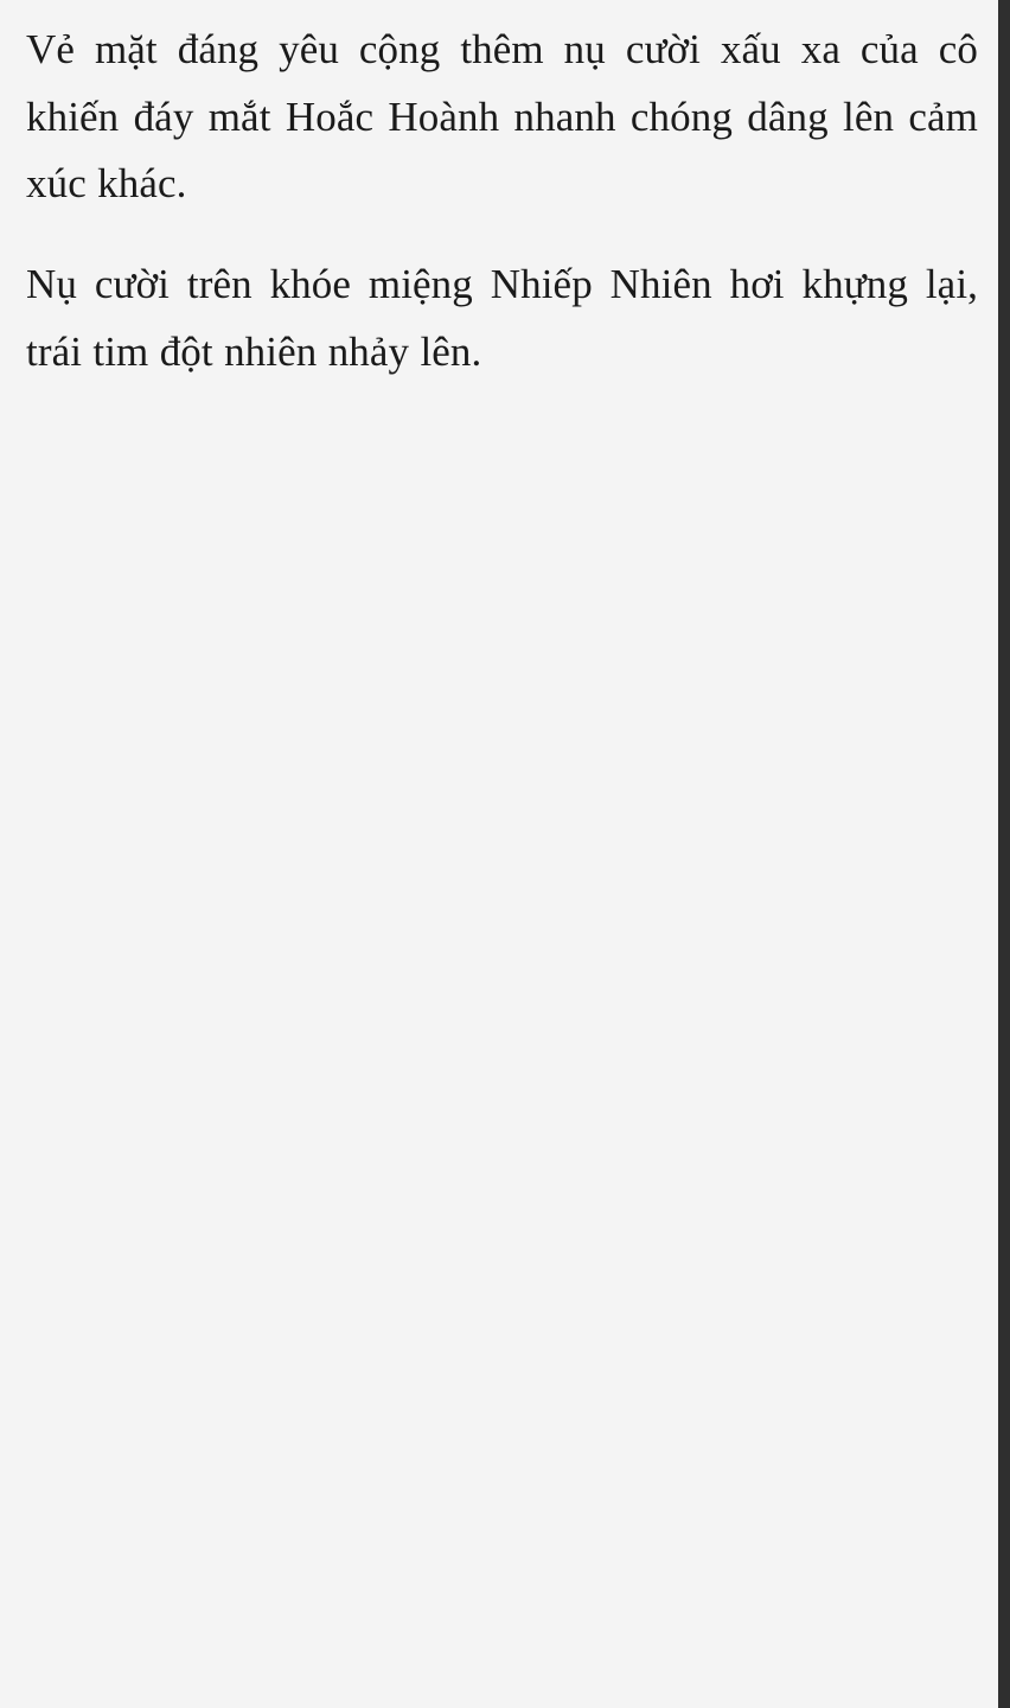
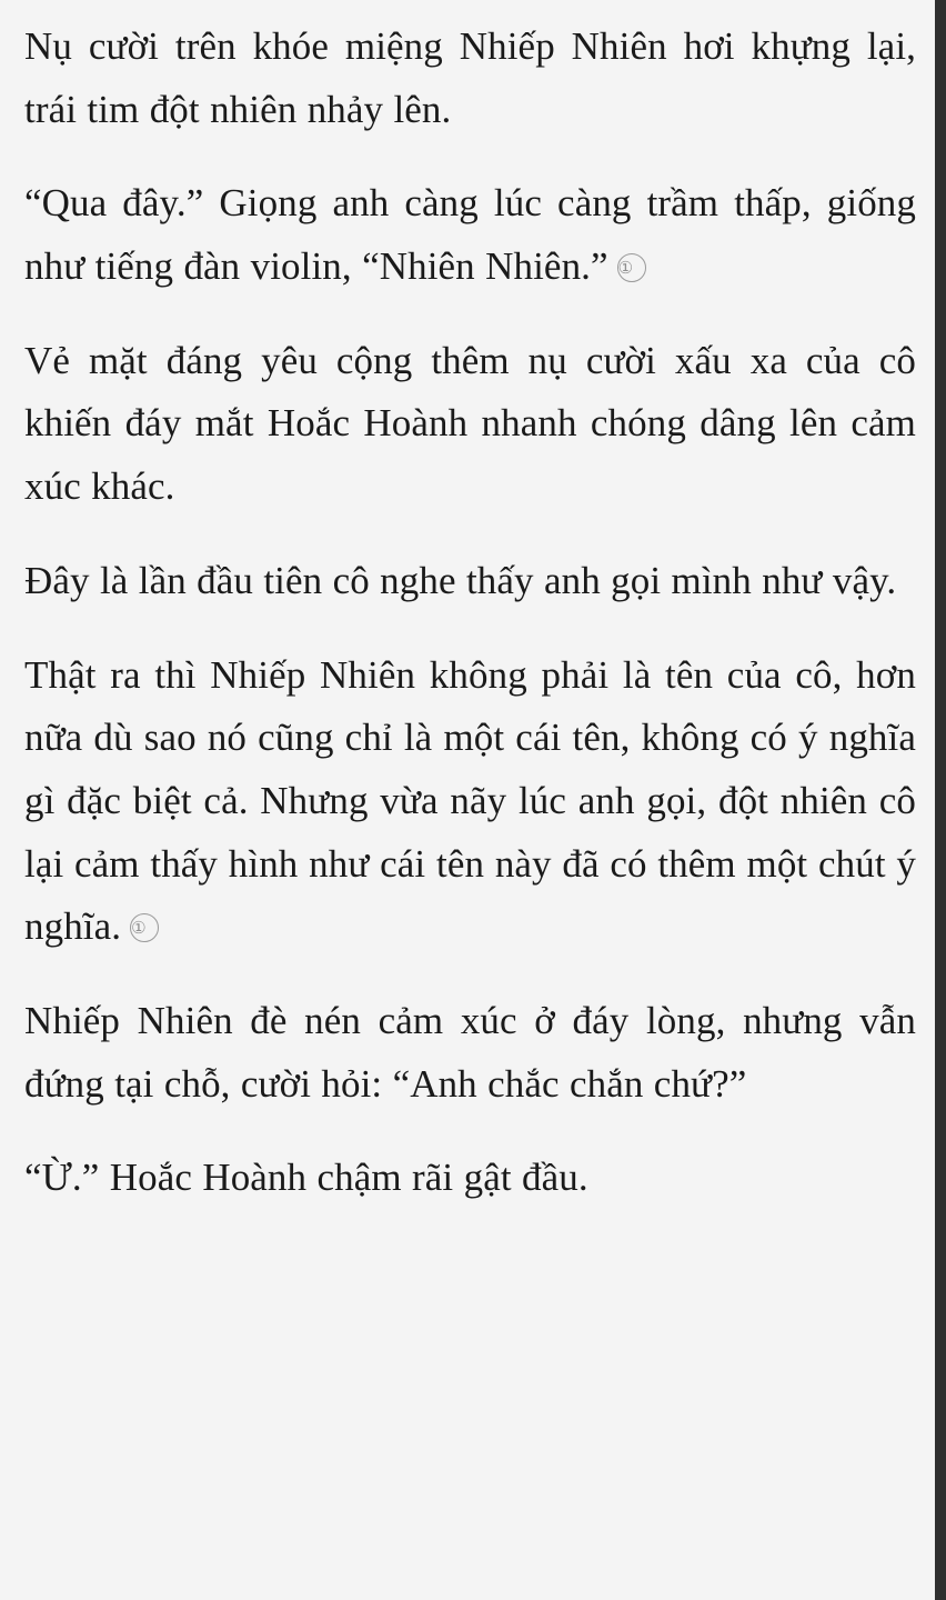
- Vẻ mặt đáng yêu cộng thêm nụ cười xấu xa của cô khiến đáy mắt Hoắc Hoành nhanh chóng dâng lên cảm xúc khác.
+ Nụ cười trên khóe miệng Nhiếp Nhiên hơi khựng lại, trái tim đột nhiên nhảy lên.
+ “Qua đây.” Giọng anh càng lúc càng trầm thấp, giống như tiếng đàn violin, “Nhiên Nhiên.” ①
- Nụ cười trên khóe miệng Nhiếp Nhiên hơi khựng lại, trái tim đột nhiên nhảy lên.
+ Vẻ mặt đáng yêu cộng thêm nụ cười xấu xa của cô khiến đáy mắt Hoắc Hoành nhanh chóng dâng lên cảm xúc khác.
+ Đây là lần đầu tiên cô nghe thấy anh gọi mình như vậy.
+ Thật ra thì Nhiếp Nhiên không phải là tên của cô, hơn nữa dù sao nó cũng chỉ là một cái tên, không có ý nghĩa gì đặc biệt cả. Nhưng vừa nãy lúc anh gọi, đột nhiên cô lại cảm thấy hình như cái tên này đã có thêm một chút ý nghĩa. ①
+ Nhiếp Nhiên đè nén cảm xúc ở đáy lòng, nhưng vẫn đứng tại chỗ, cười hỏi: “Anh chắc chắn chứ?”
+ “Ừ.” Hoắc Hoành chậm rãi gật đầu.
